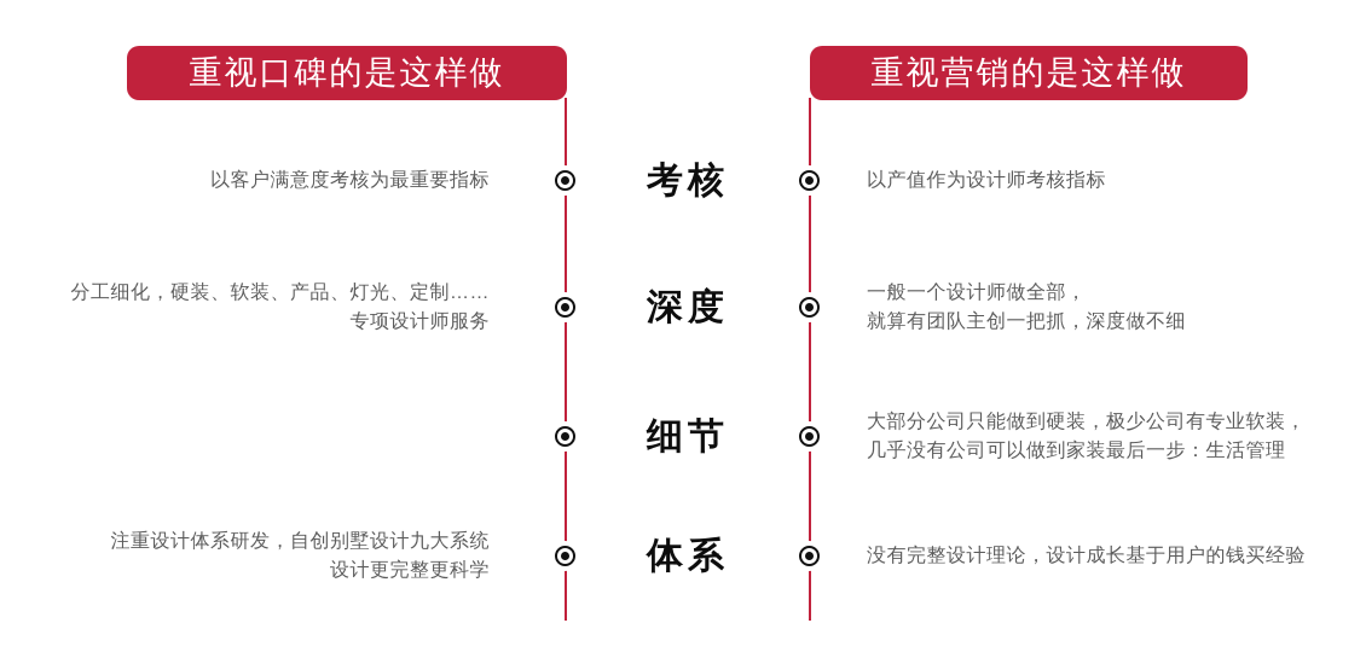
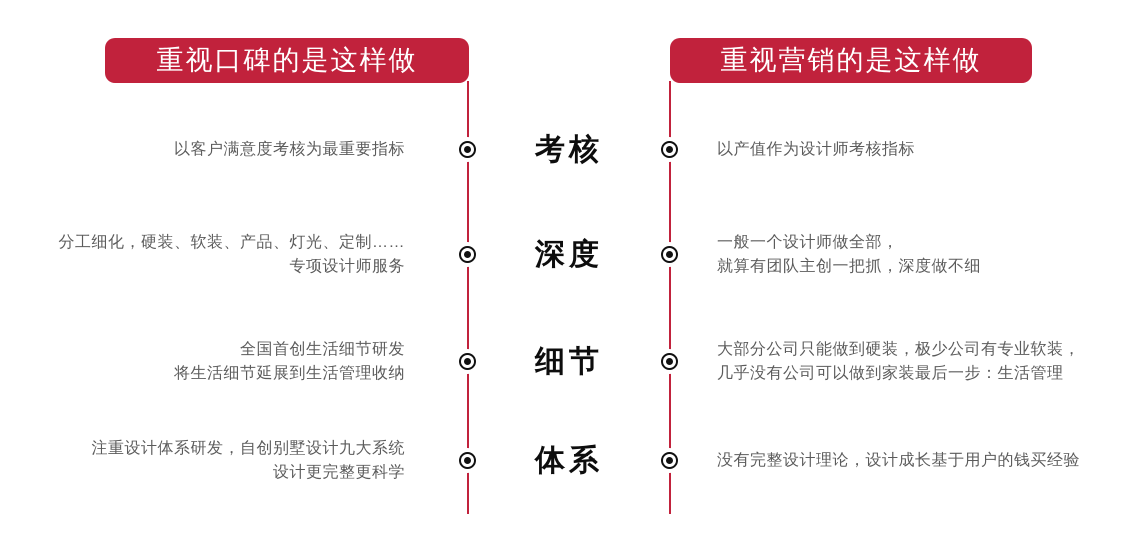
  重视口碑的是这样做
  重视营销的是这样做
  以客户满意度考核为最重要指标
  考核
  以产值作为设计师考核指标
  分工细化，硬装、软装、产品、灯光、定制……
  专项设计师服务
  深度
  一般一个设计师做全部，
  就算有团队主创一把抓，深度做不细
+ 全国首创生活细节研发
+ 将生活细节延展到生活管理收纳
  细节
  大部分公司只能做到硬装，极少公司有专业软装，
  几乎没有公司可以做到家装最后一步：生活管理
  注重设计体系研发，自创别墅设计九大系统
  设计更完整更科学
  体系
  没有完整设计理论，设计成长基于用户的钱买经验
